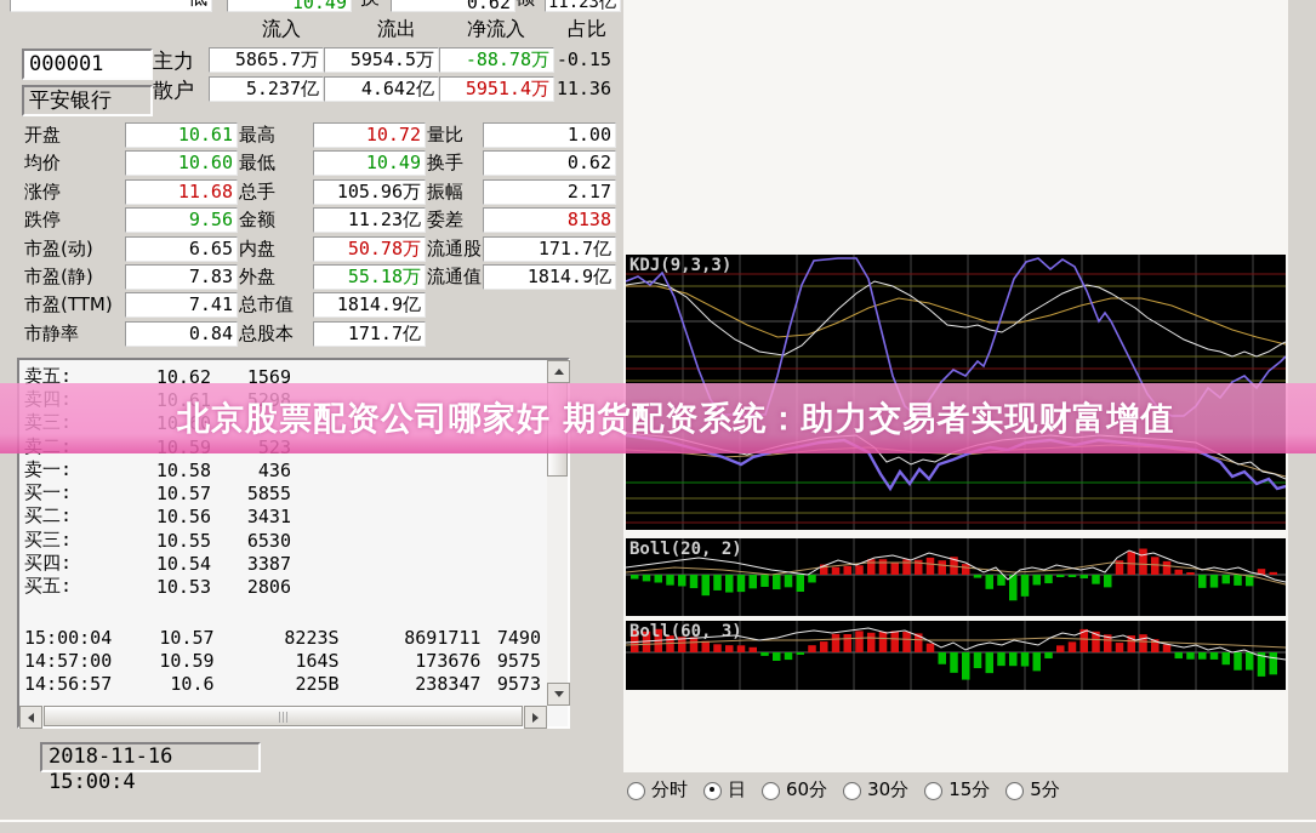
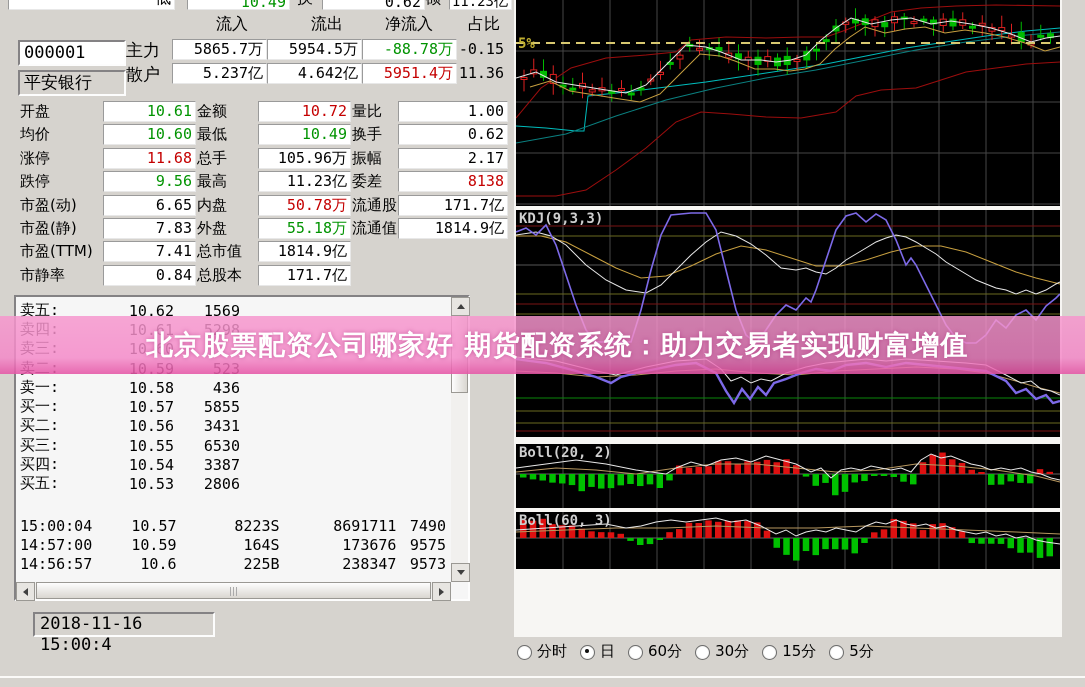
  10.49
  0.62
  11.23亿
  流入
  流出
  净流入
  占比
  000001
  平安银行
  主力
  5865.7万
  5954.5万
  -88.78万
  -0.15
  散户
  5.237亿
  4.642亿
  5951.4万
  11.36
  开盘
  10.61
  均价
  10.60
  涨停
  11.68
  跌停
  9.56
  市盈(动)
  6.65
  市盈(静)
  7.83
  市盈(TTM)
  7.41
  市静率
  0.84
- 最高
+ 金额
  10.72
  最低
  10.49
  总手
  105.96万
- 金额
+ 最高
  11.23亿
  内盘
  50.78万
  外盘
  55.18万
  总市值
  1814.9亿
  总股本
  171.7亿
  量比
  1.00
  换手
  0.62
  振幅
  2.17
  委差
  8138
  流通股
  171.7亿
  流通值
  1814.9亿
  卖五:
  10.62
  1569
  卖一:
  10.58
  436
  买一:
  10.57
  5855
  买二:
  10.56
  3431
  买三:
  10.55
  6530
  买四:
  10.54
  3387
  买五:
  10.53
  2806
  15:00:04
  10.57
  8223S
  8691711
  7490
  14:57:00
  10.59
  164S
  173676
  9575
  14:56:57
  10.6
  225B
  238347
  9573
  2018-11-16 15:00:4
+ 5%
  KDJ(9,3,3)
  Boll(20, 2)
  Boll(60, 3)
  分时
  日
  60分
  30分
  15分
  5分
  北京股票配资公司哪家好 期货配资系统：助力交易者实现财富增值
